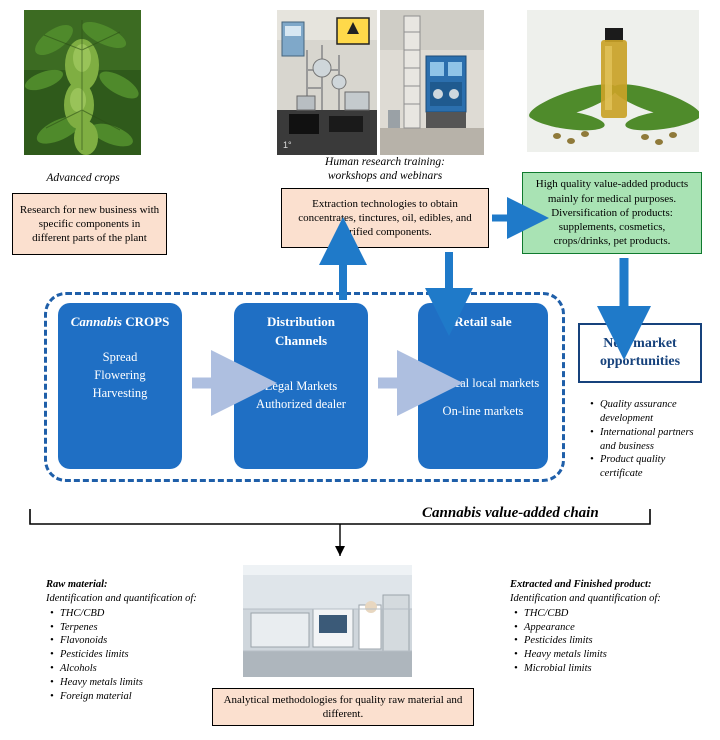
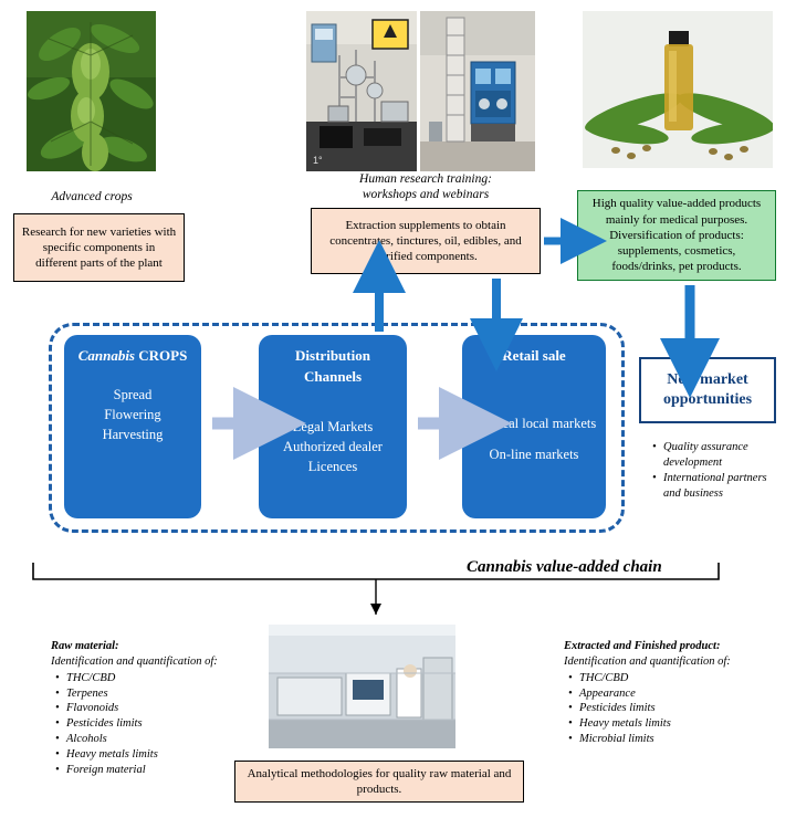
  1°
  Advanced crops
  Human research training:
  workshops and webinars
- Research for new business with specific components in different parts of the plant
+ Research for new varieties with specific components in different parts of the plant
- Extraction technologies to obtain concentrates, tinctures, oil, edibles, and purified components.
+ Extraction supplements to obtain concentrates, tinctures, oil, edibles, and purified components.
- High quality value-added products mainly for medical purposes. Diversification of products: supplements, cosmetics, crops/drinks, pet products.
+ High quality value-added products mainly for medical purposes. Diversification of products: supplements, cosmetics, foods/drinks, pet products.
- Analytical methodologies for quality raw material and different.
+ Analytical methodologies for quality raw material and products.
  Cannabis CROPS
  Spread
  Flowering
  Harvesting
  Distribution
  Channels
  Legal Markets
  Authorized dealer
+ Licences
  Retail sale
  Physical local markets
  On-line markets
  New market opportunities
  Quality assurance development
  International partners and business
- Product quality certificate
  Cannabis value-added chain
  Raw material:
  Identification and quantification of:
  THC/CBD
  Terpenes
  Flavonoids
  Pesticides limits
  Alcohols
  Heavy metals limits
  Foreign material
  Extracted and Finished product:
  Identification and quantification of:
  THC/CBD
  Appearance
  Pesticides limits
  Heavy metals limits
  Microbial limits
